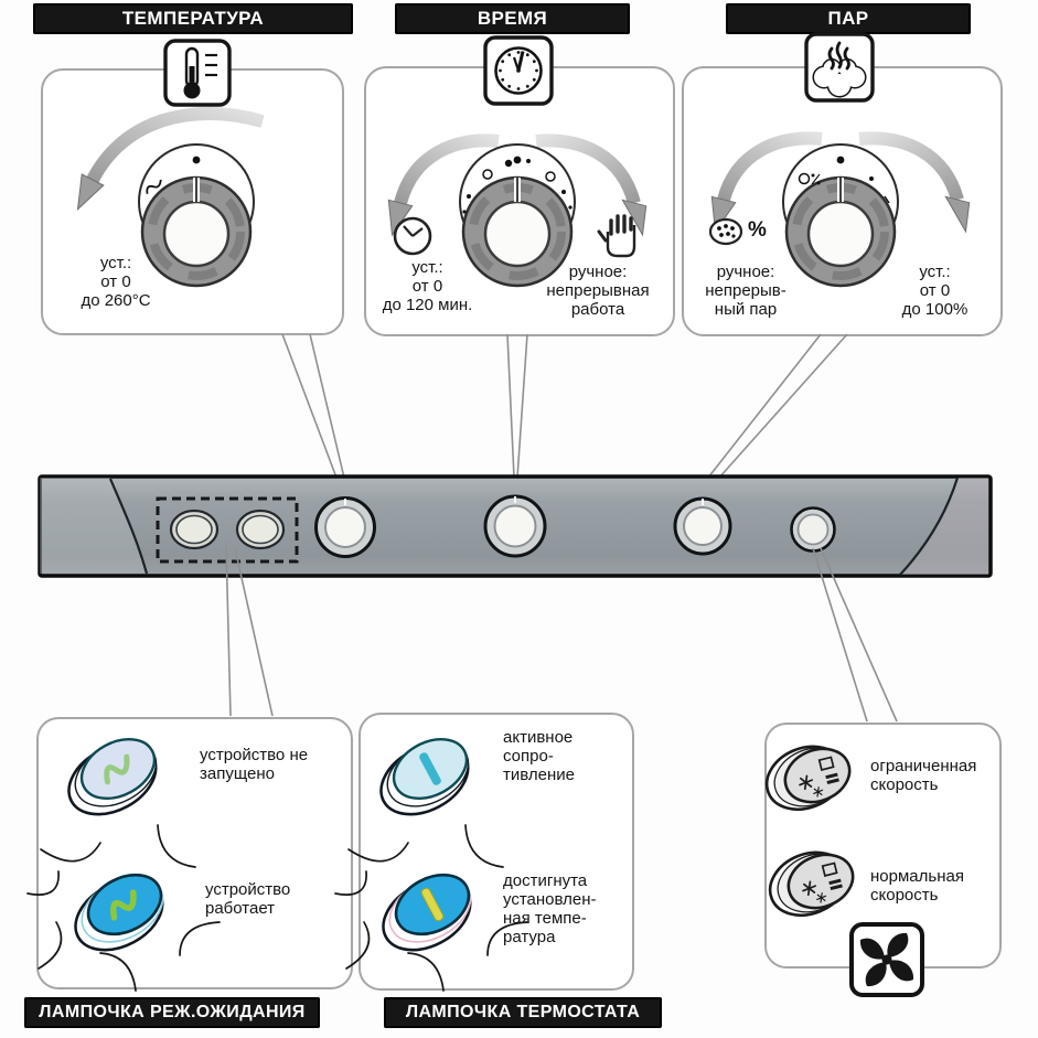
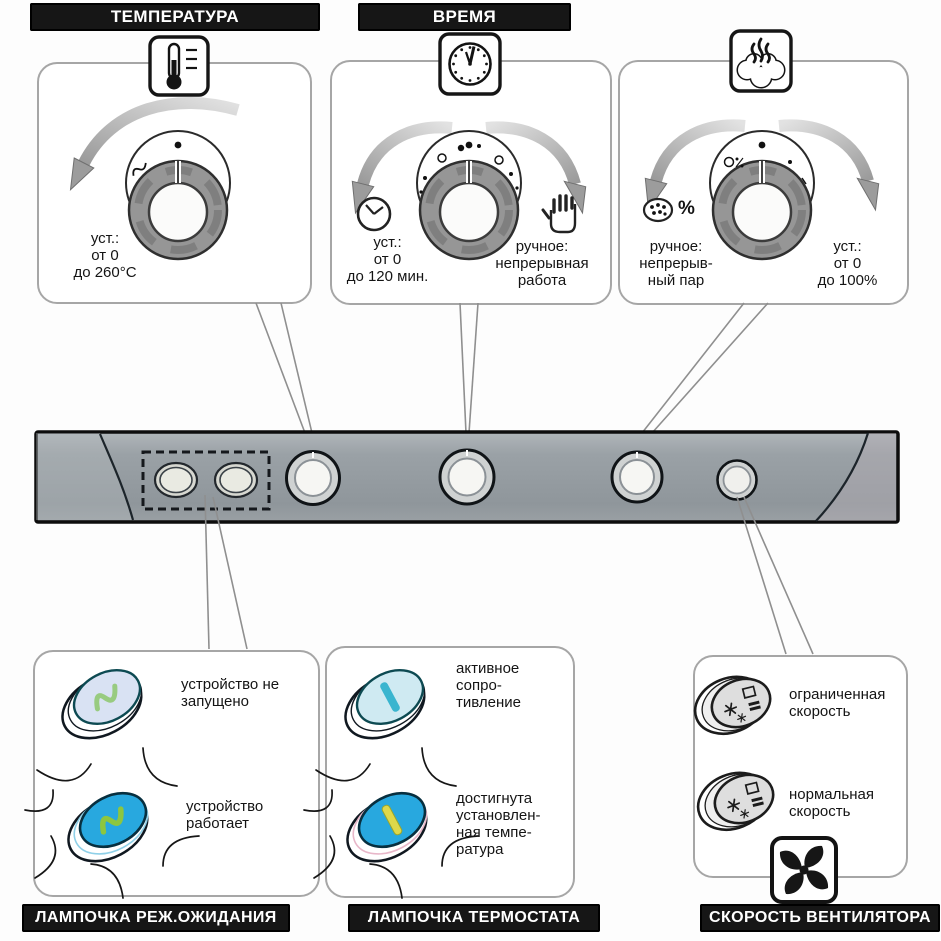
  ТЕМПЕРАТУРА
  ВРЕМЯ
- ПАР
  уст.:
  от 0
  до 260°C
  уст.:
  от 0
  до 120 мин.
  ручное:
  непрерывная
  работа
  ручное:
  непрерыв-
  ный пар
  уст.:
  от 0
  до 100%
  %
  устройство не
  запущено
  устройство
  работает
  активное
  сопро-
  тивление
  достигнута
  установлен-
  ная темпе-
  ратура
  ограниченная
  скорость
  нормальная
  скорость
  ЛАМПОЧКА РЕЖ.ОЖИДАНИЯ
  ЛАМПОЧКА ТЕРМОСТАТА
+ СКОРОСТЬ ВЕНТИЛЯТОРА
